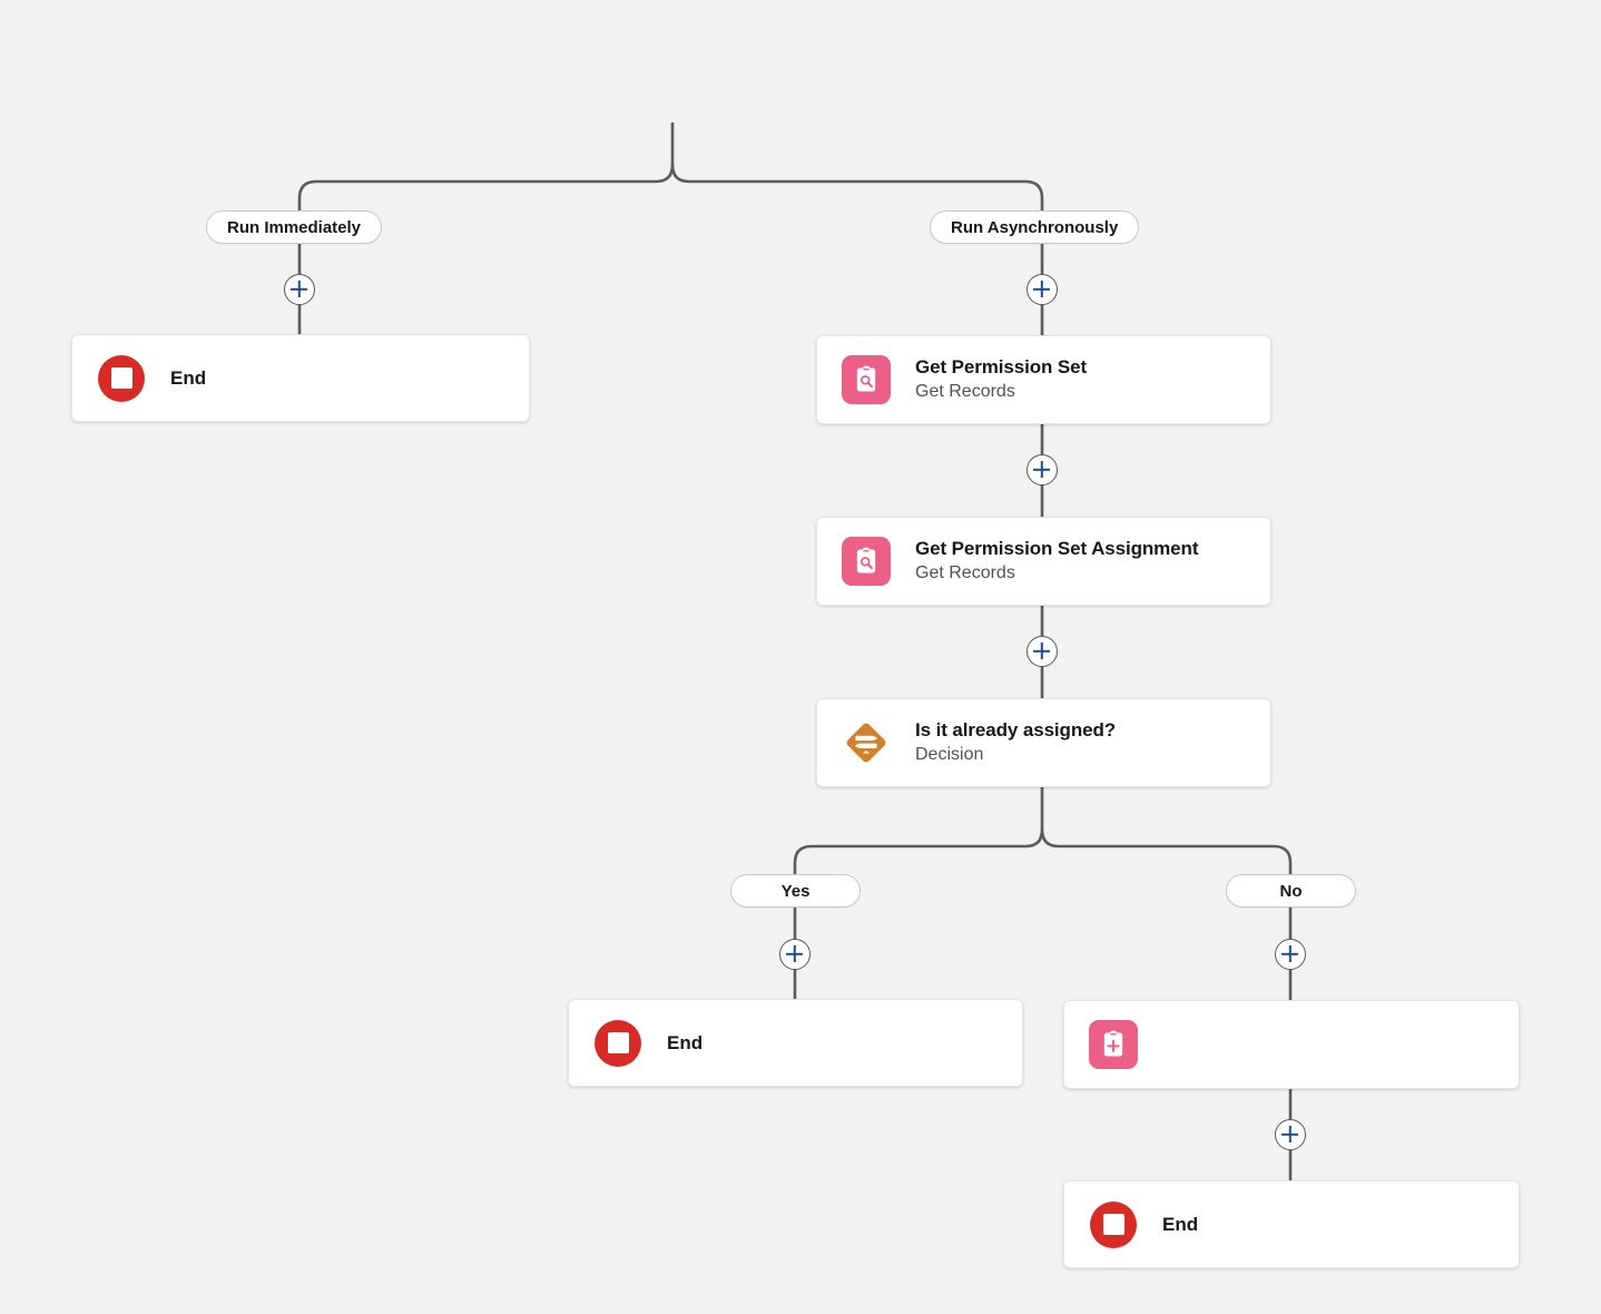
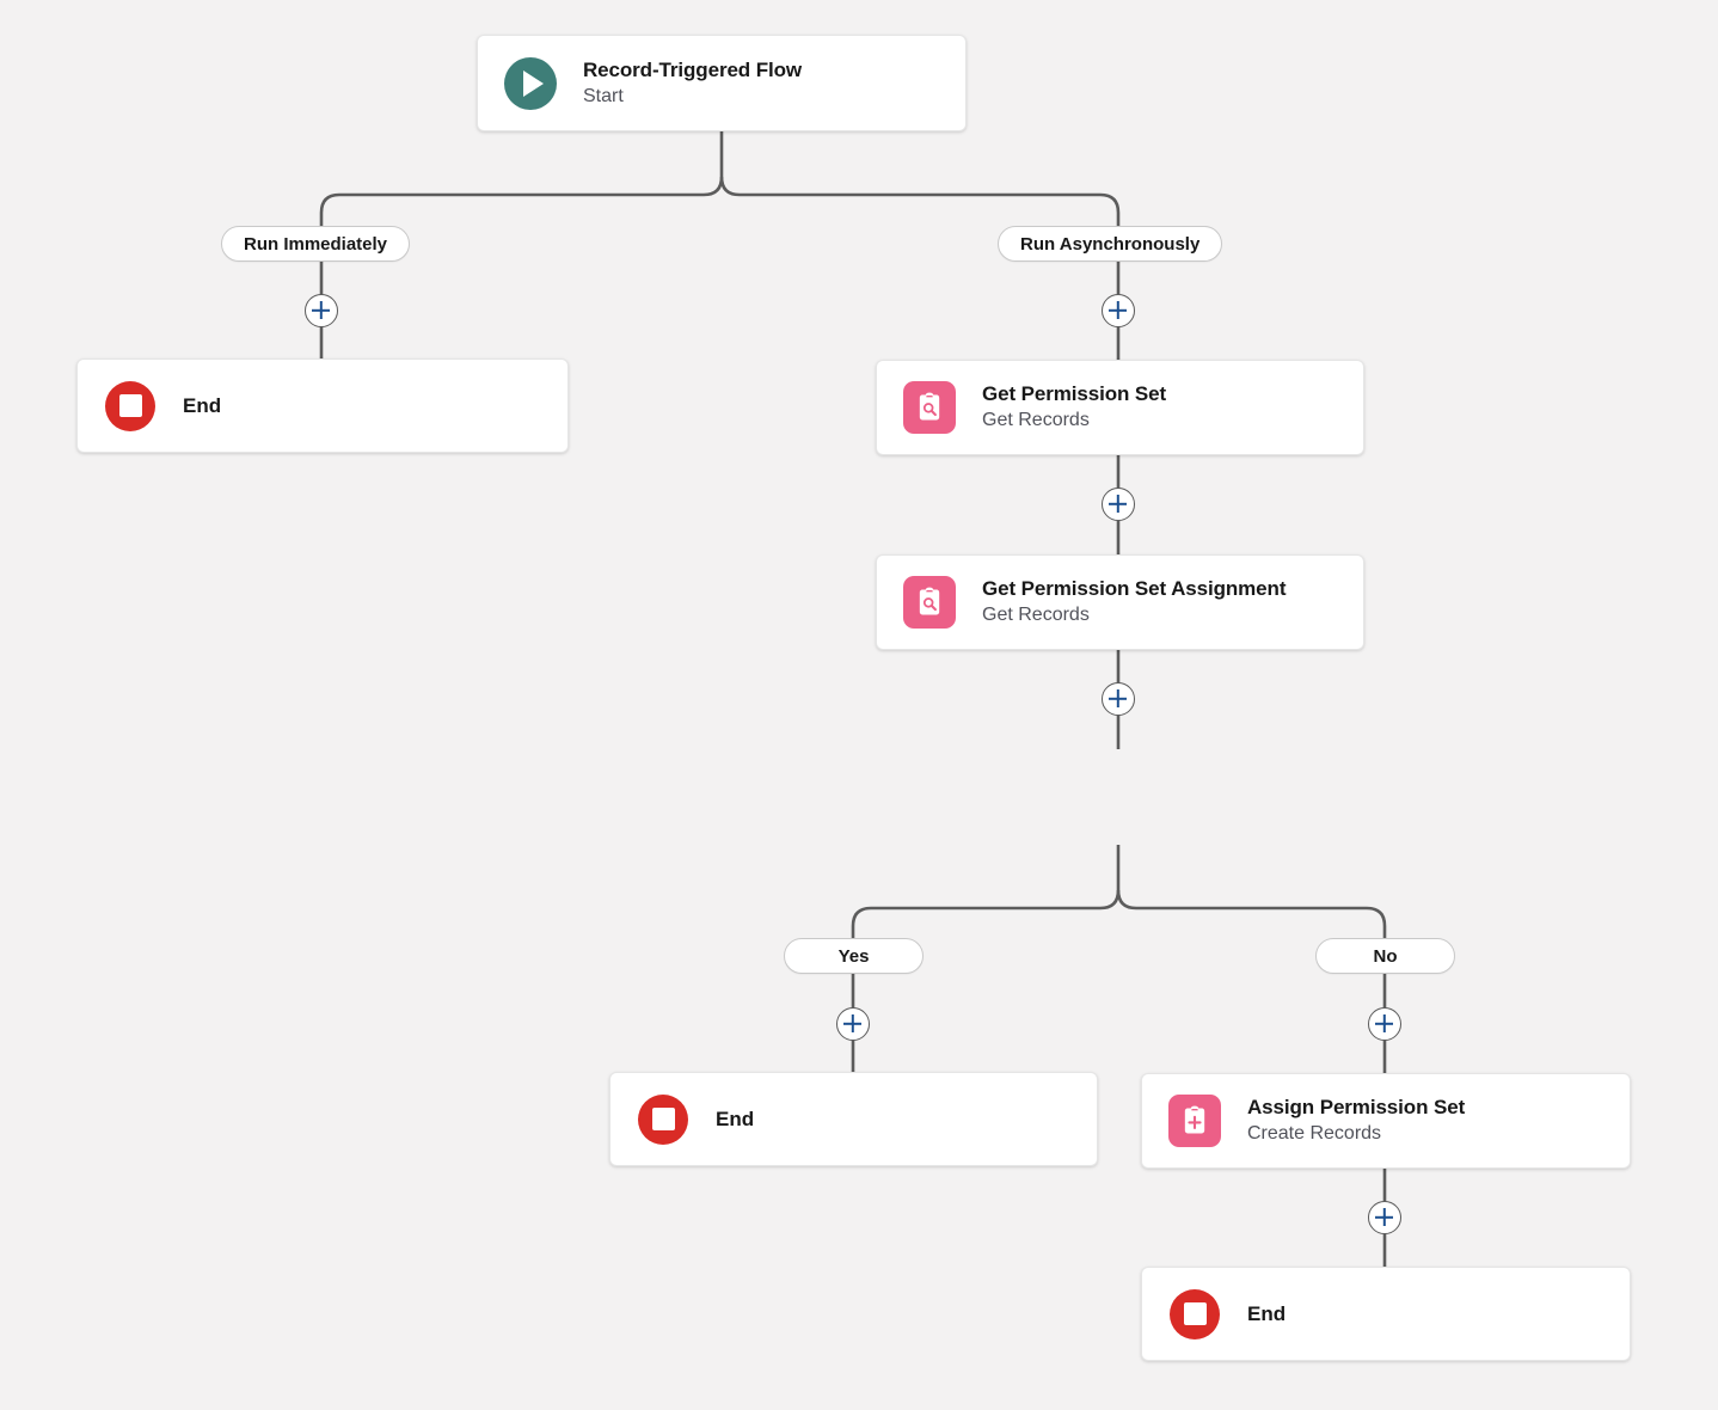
+ Record-Triggered Flow
+ Start
  End
  Get Permission Set
  Get Records
  Get Permission Set Assignment
  Get Records
- Is it already assigned?
- Decision
  End
+ Assign Permission Set
+ Create Records
  End
  Run Immediately
  Run Asynchronously
  Yes
  No
